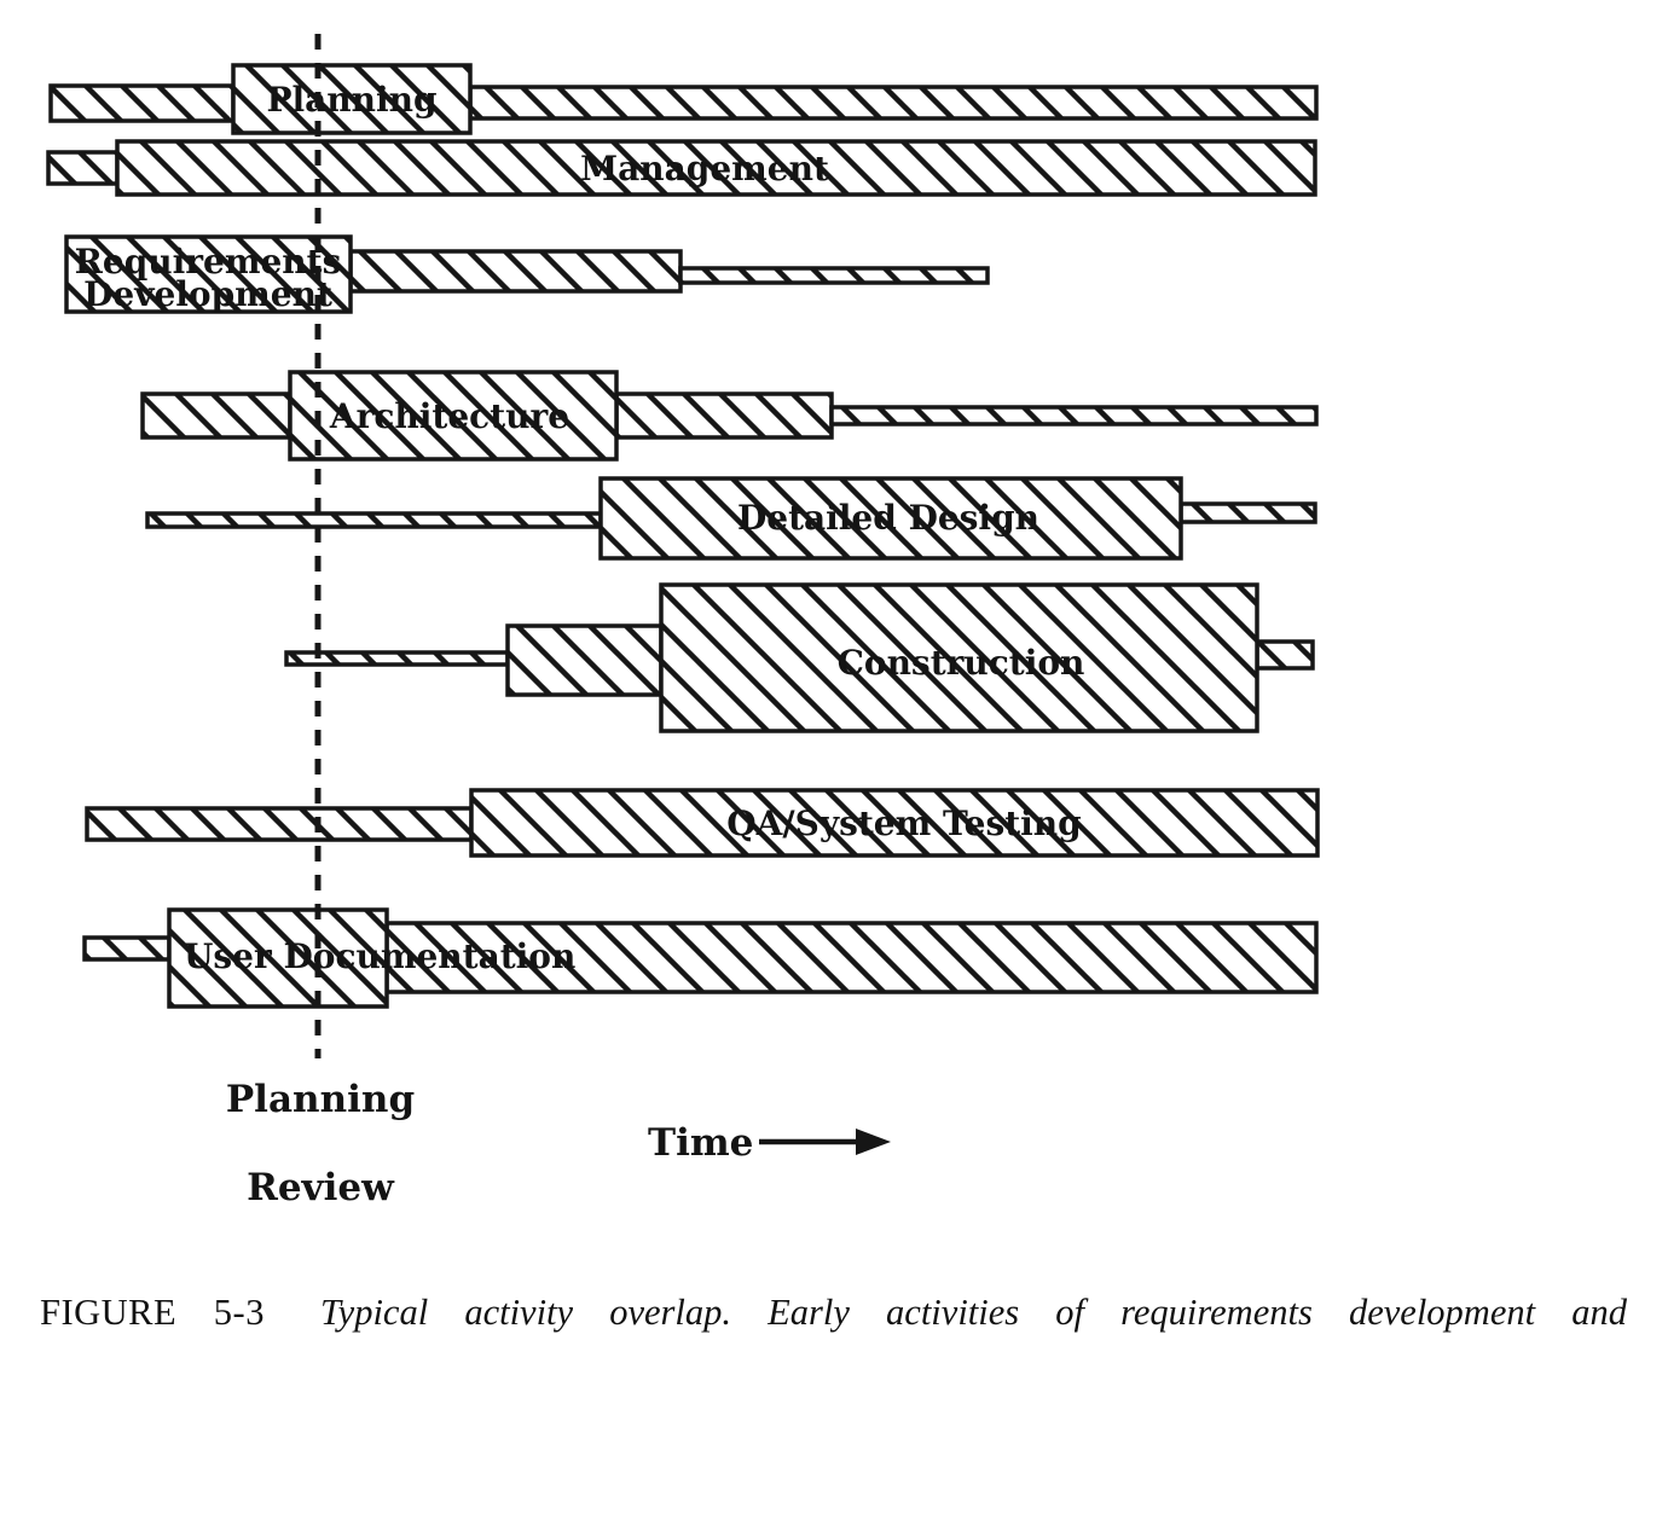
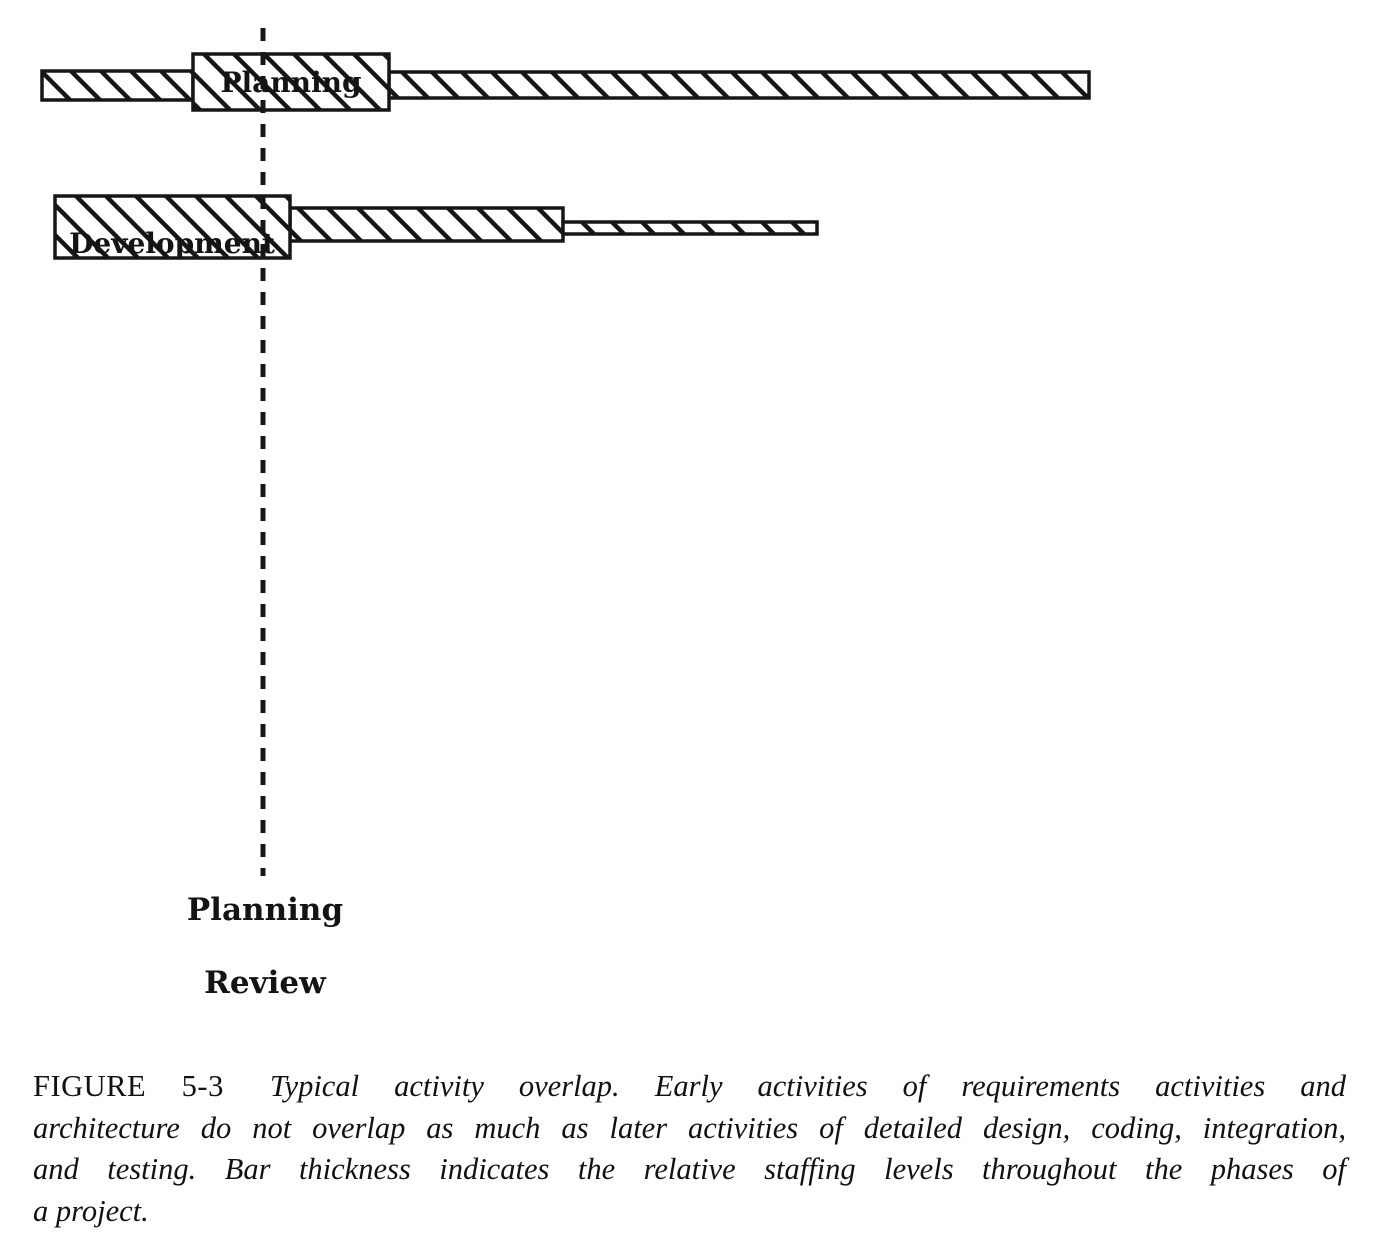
  Plnning
- Management
- Requirements
  Development
- Architecture
- Detailed Design
- Construction
- QA/System Testing
- User Documentation
  Planning
  Review
- Time
- FIGURE 5-3 Typical activity overlap. Early activities of requirements development and
+ FIGURE 5-3 Typical activity overlap. Early activities of requirements activities and
+ architecture do not overlap as much as later activities of detailed design, coding, integration,
+ and testing. Bar thickness indicates the relative staffing levels throughout the phases of
+ a project.
